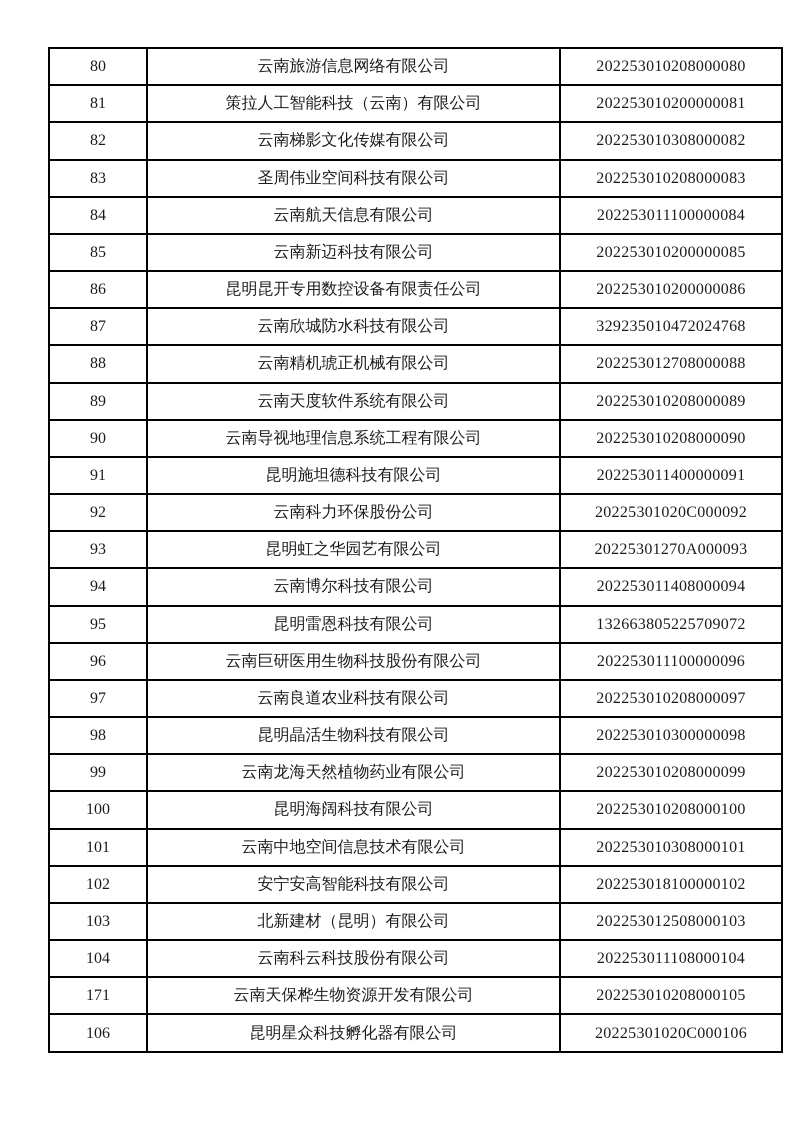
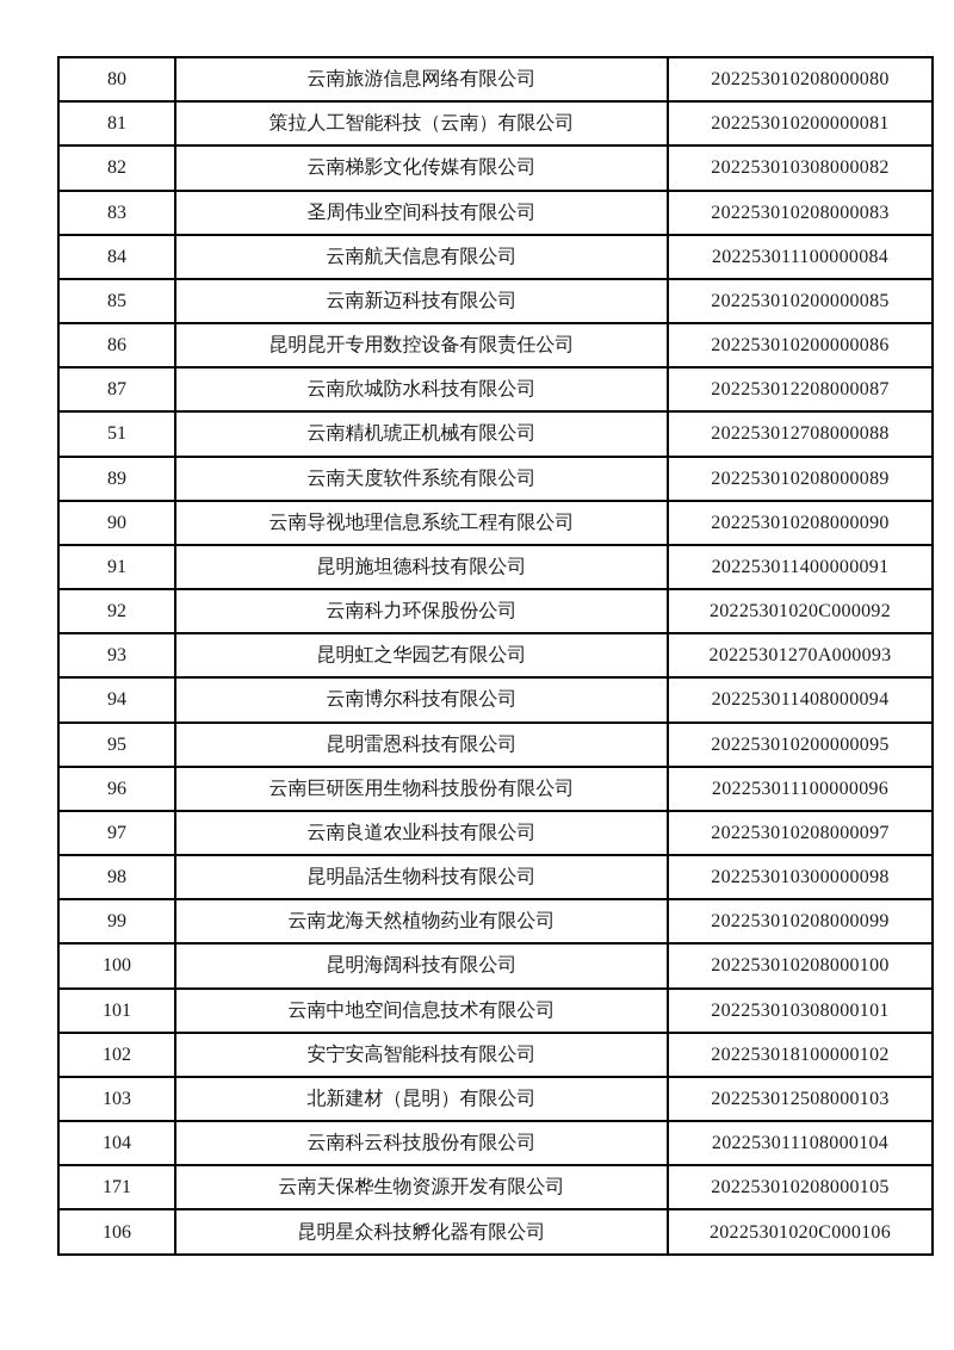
  80	云南旅游信息网络有限公司	202253010208000080
  81	策拉人工智能科技（云南）有限公司	202253010200000081
  82	云南梯影文化传媒有限公司	202253010308000082
  83	圣周伟业空间科技有限公司	202253010208000083
  84	云南航天信息有限公司	202253011100000084
  85	云南新迈科技有限公司	202253010200000085
  86	昆明昆开专用数控设备有限责任公司	202253010200000086
- 87	云南欣城防水科技有限公司	329235010472024768
+ 87	云南欣城防水科技有限公司	202253012208000087
- 88	云南精机琥正机械有限公司	202253012708000088
+ 51	云南精机琥正机械有限公司	202253012708000088
  89	云南天度软件系统有限公司	202253010208000089
  90	云南导视地理信息系统工程有限公司	202253010208000090
  91	昆明施坦德科技有限公司	202253011400000091
  92	云南科力环保股份公司	20225301020C000092
  93	昆明虹之华园艺有限公司	20225301270A000093
  94	云南博尔科技有限公司	202253011408000094
- 95	昆明雷恩科技有限公司	132663805225709072
+ 95	昆明雷恩科技有限公司	202253010200000095
  96	云南巨研医用生物科技股份有限公司	202253011100000096
  97	云南良道农业科技有限公司	202253010208000097
  98	昆明晶活生物科技有限公司	202253010300000098
  99	云南龙海天然植物药业有限公司	202253010208000099
  100	昆明海阔科技有限公司	202253010208000100
  101	云南中地空间信息技术有限公司	202253010308000101
  102	安宁安高智能科技有限公司	202253018100000102
  103	北新建材（昆明）有限公司	202253012508000103
  104	云南科云科技股份有限公司	202253011108000104
  171	云南天保桦生物资源开发有限公司	202253010208000105
  106	昆明星众科技孵化器有限公司	20225301020C000106
